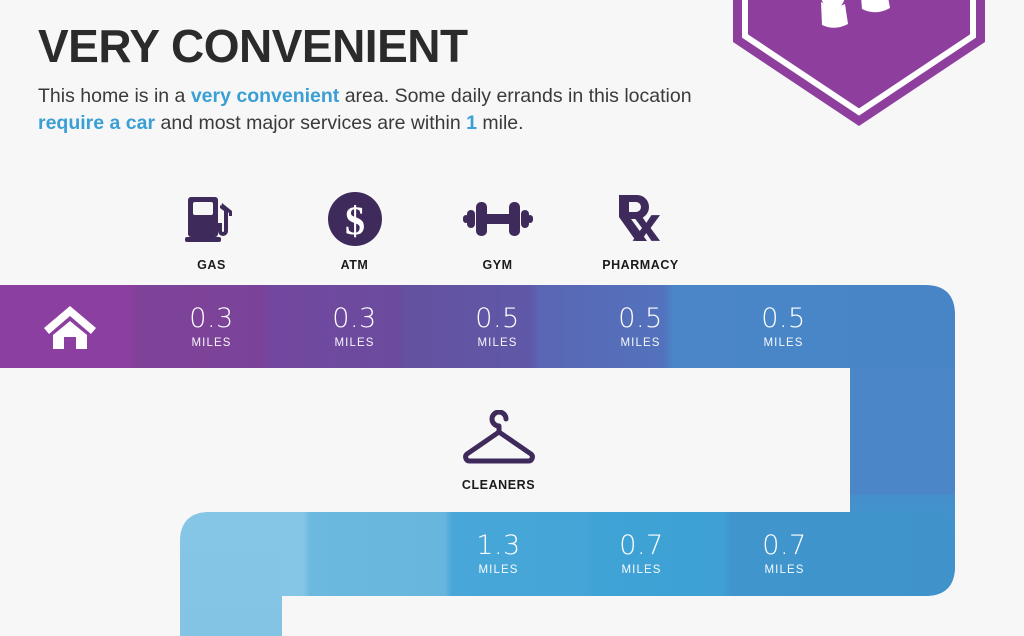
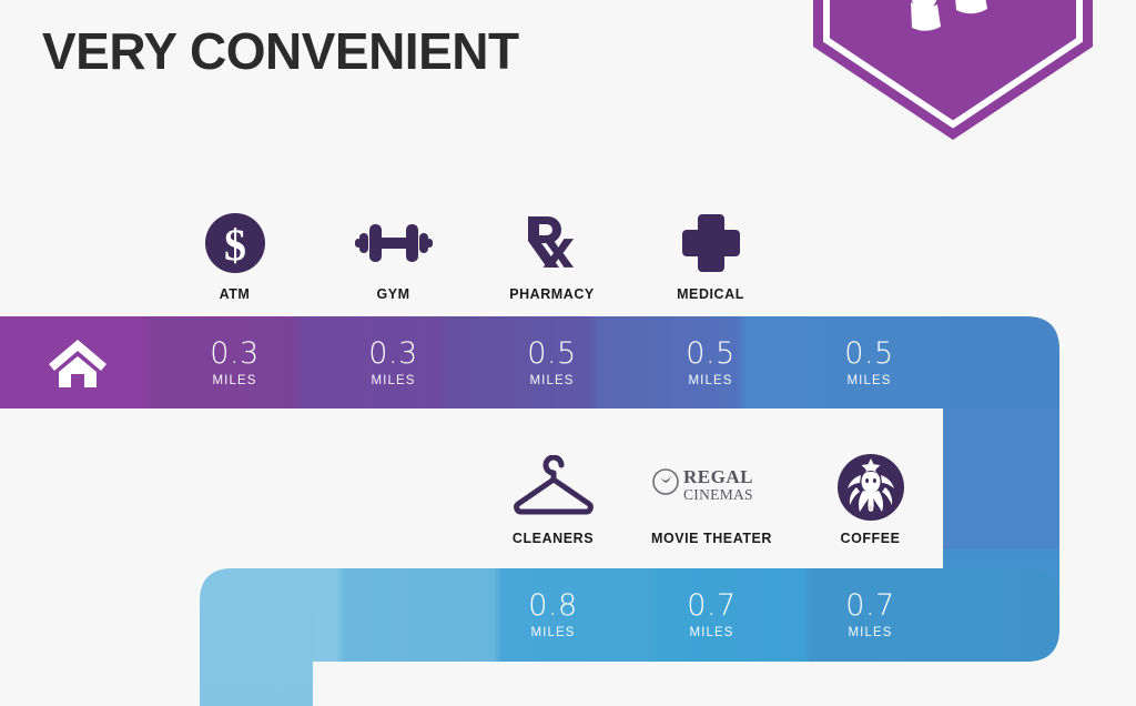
  VERY CONVENIENT
- This home is in a very convenient area. Some daily errands in this location require a car and most major services are within 1 mile.
- GAS
  $
  ATM
  GYM
  PHARMACY
+ MEDICAL
  0.3
  MILES
  0.3
  MILES
  0.5
  MILES
  0.5
  MILES
  0.5
  MILES
  CLEANERS
+ REGAL
+ CINEMAS
+ MOVIE THEATER
+ COFFEE
- 1.3
+ 0.8
  MILES
  0.7
  MILES
  0.7
  MILES
